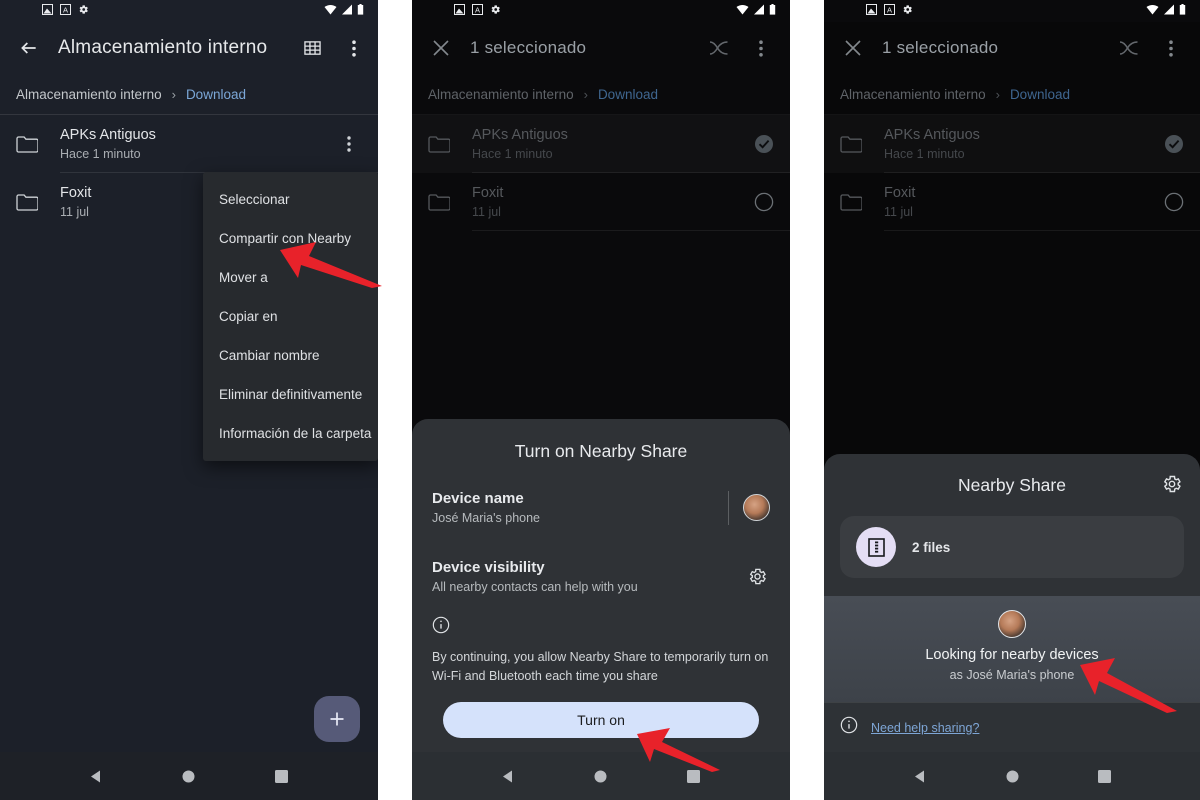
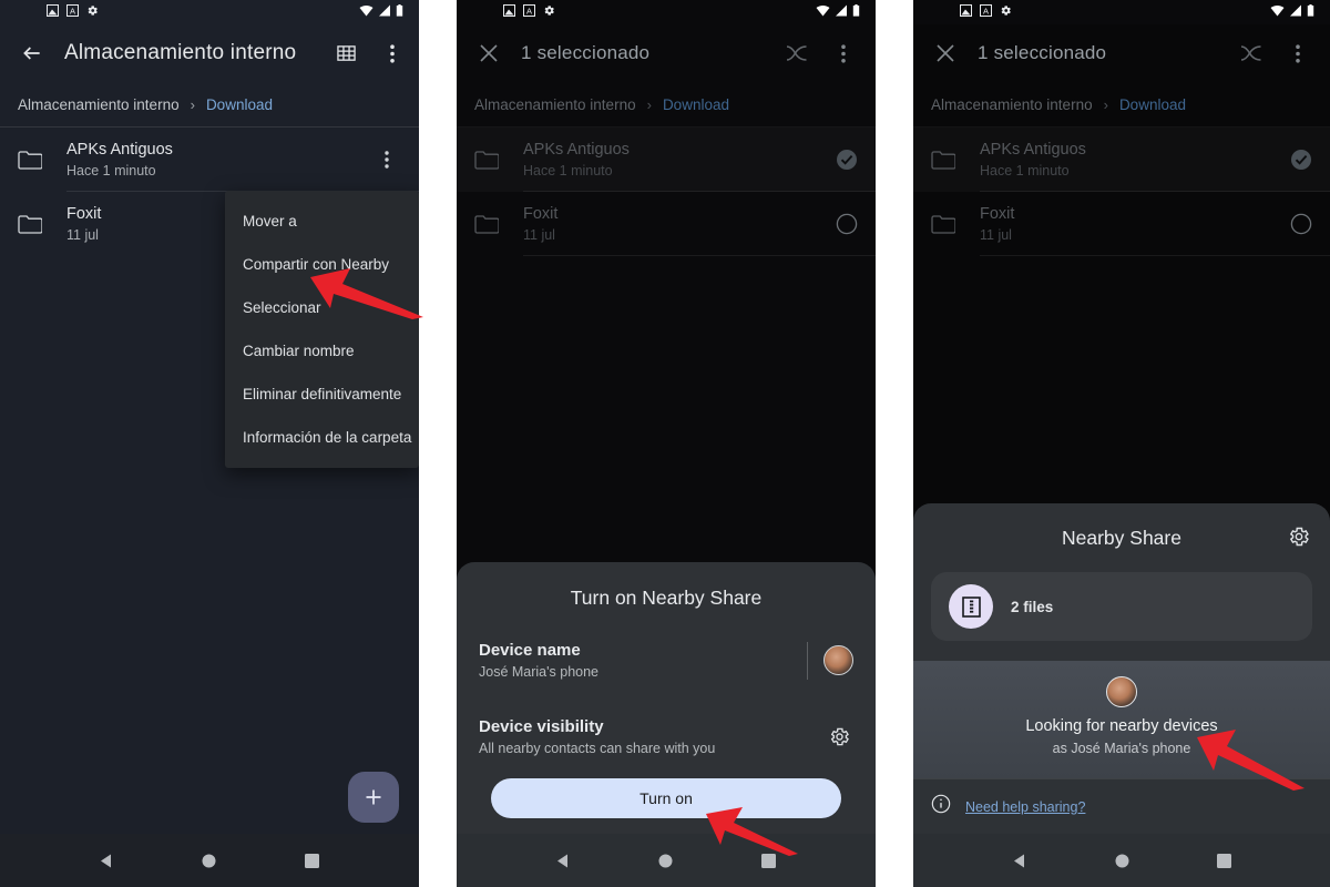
  A
  Almacenamiento interno
  Almacenamiento interno
  ›
  Download
  APKs Antiguos
  Hace 1 minuto
  Foxit
  11 jul
- Seleccionar
+ Mover a
  Compartir con Nearby
- Mover a
+ Seleccionar
- Copiar en
  Cambiar nombre
  Eliminar definitivamente
  Información de la carpeta
  A
  1 seleccionado
  Almacenamiento interno
  ›
  Download
  APKs Antiguos
  Hace 1 minuto
  Foxit
  11 jul
  Turn on Nearby Share
  Device name
  José Maria's phone
  Device visibility
- All nearby contacts can help with you
+ All nearby contacts can share with you
- By continuing, you allow Nearby Share to temporarily turn on Wi-Fi and Bluetooth each time you share
  Turn on
  A
  1 seleccionado
  Almacenamiento interno
  ›
  Download
  APKs Antiguos
  Hace 1 minuto
  Foxit
  11 jul
  Nearby Share
  2 files
  Looking for nearby devices
  as José Maria's phone
  Need help sharing?
